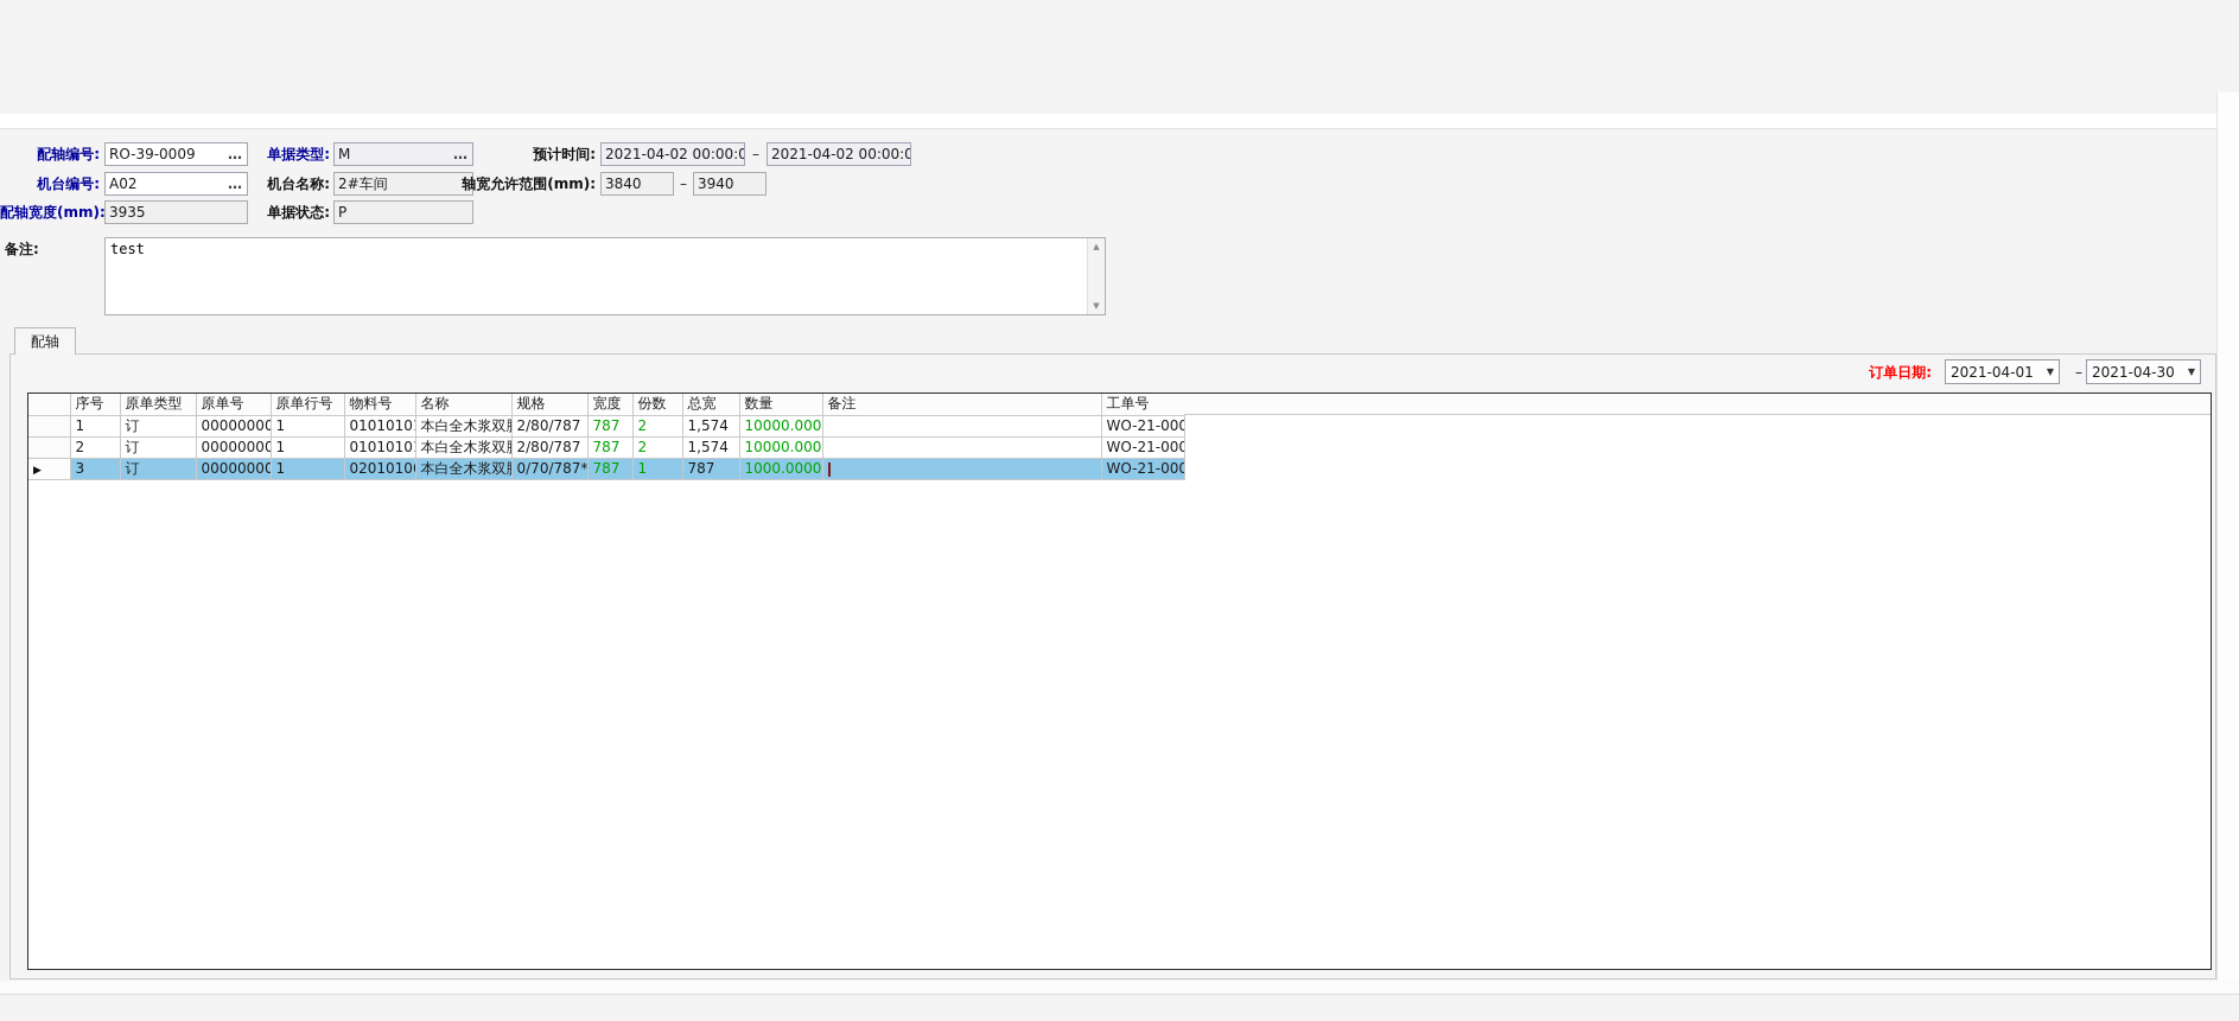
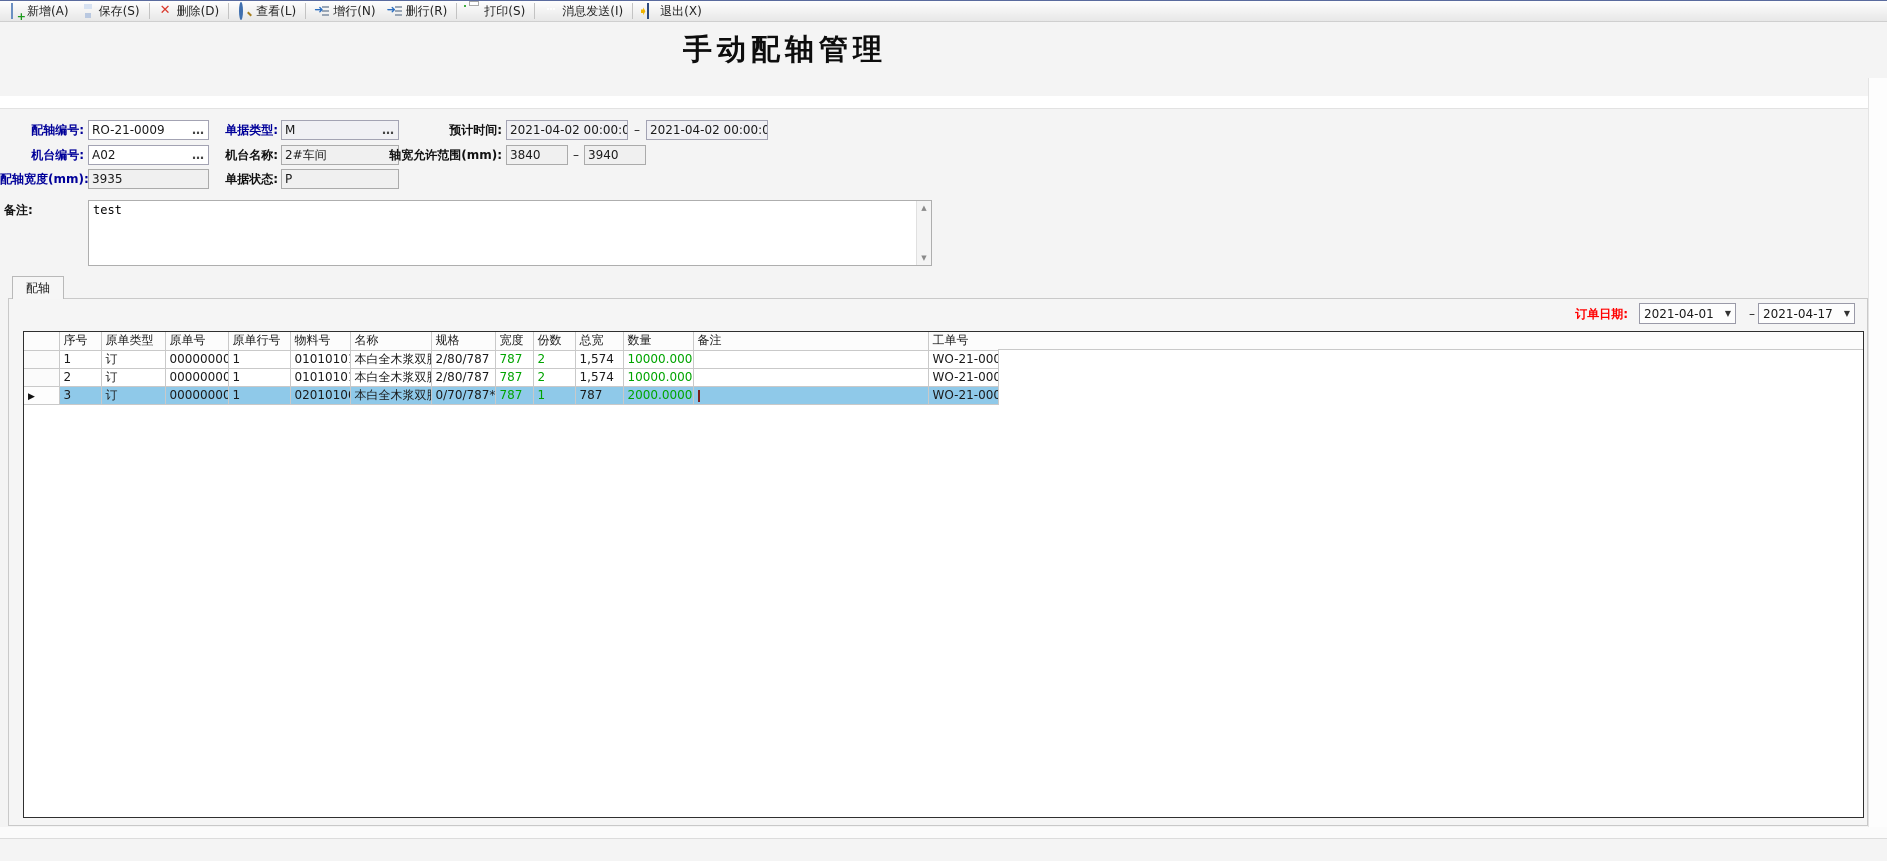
+ 新增(A)
+ 保存(S)
+ 删除(D)
+ 查看(L)
+ 增行(N)
+ 删行(R)
+ 打印(S)
+ 消息发送(I)
+ 退出(X)
+ 手动配轴管理
  配轴编号:
- RO-39-0009
+ RO-21-0009
  …
  单据类型:
  M
  …
  预计时间:
  2021-04-02 00:00:0
  –
  2021-04-02 00:00:0
  机台编号:
  A02
  …
  机台名称:
  2#车间
  轴宽允许范围(mm):
  3840
  –
  3940
  配轴宽度(mm):
  3935
  单据状态:
  P
  备注:
  test
  ▲
  ▼
  配轴
  订单日期:
  2021-04-01
  ▼
  –
- 2021-04-30
+ 2021-04-17
  ▼
  	序号	原单类型	原单号	原单行号	物料号	名称	规格	宽度	份数	总宽	数量	备注	工单号
  	1	订	00000000	1	0101010	本白全木浆双	2/80/787	787	2	1,574	10000.000		WO-21-000
  	2	订	00000000	1	0101010	本白全木浆双	2/80/787	787	2	1,574	10000.000		WO-21-000
- ▶	3	订	00000000	1	0201010	本白全木浆双	0/70/787*	787	1	787	1000.0000		WO-21-000
+ ▶	3	订	00000000	1	0201010	本白全木浆双	0/70/787*	787	1	787	2000.0000		WO-21-000
